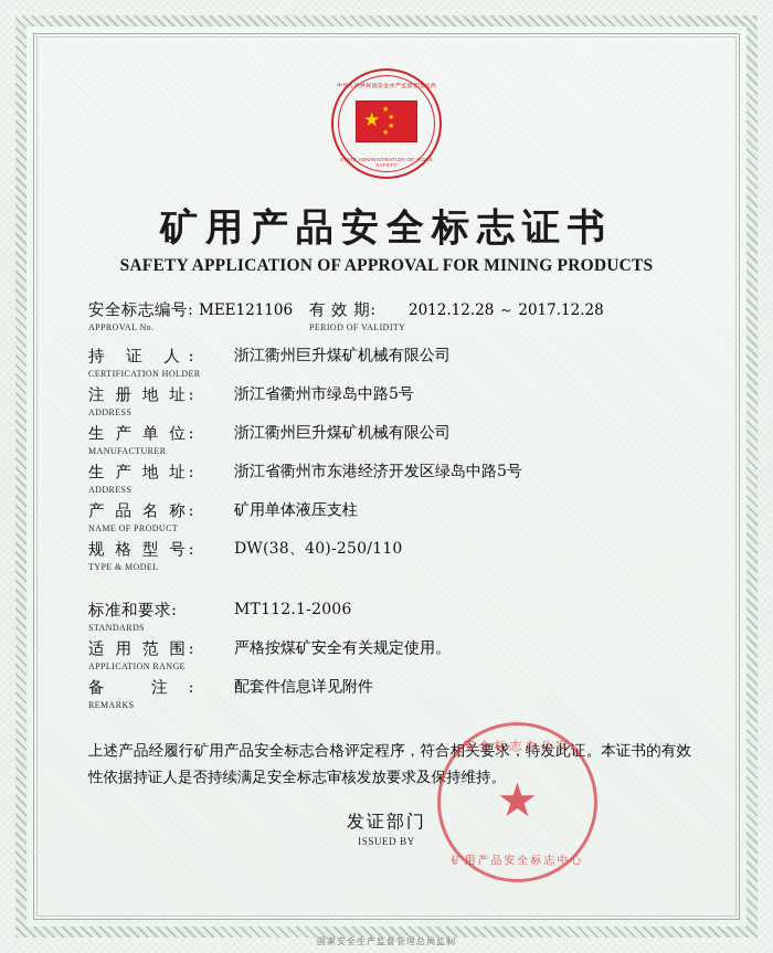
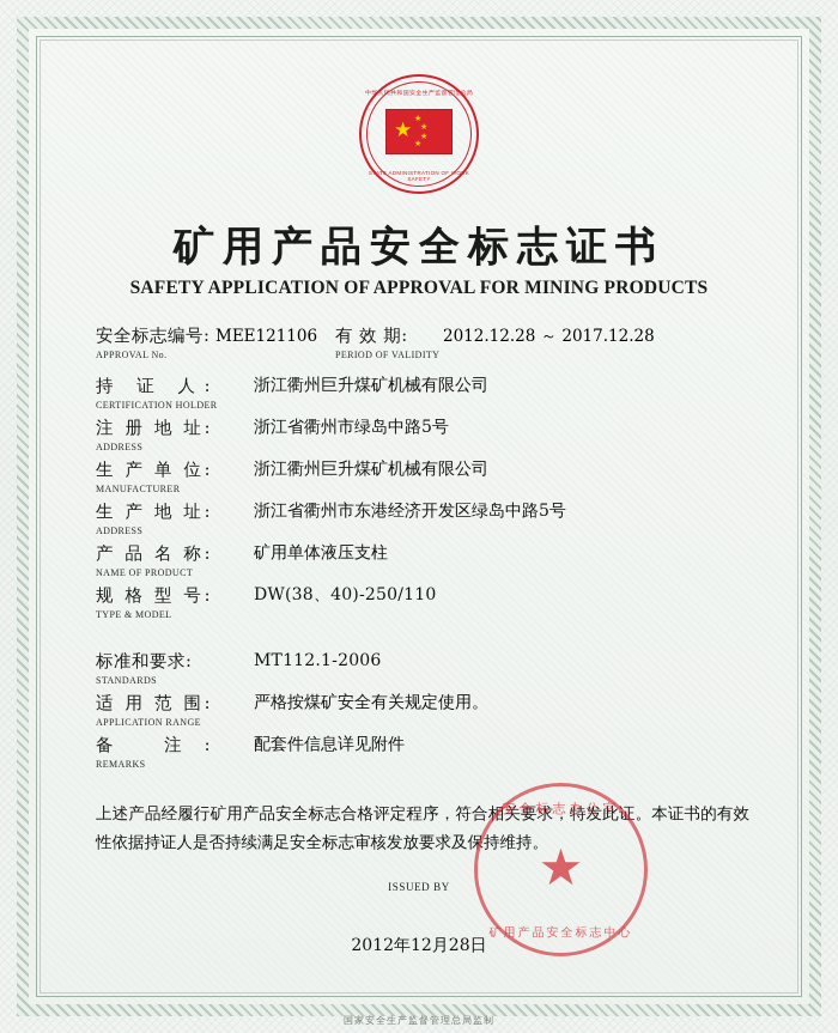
  ★
  ★
  ★
  ★
  ★
  矿用产品安全标志证书
  SAFETY APPLICATION OF APPROVAL FOR MINING PRODUCTS
  安全标志编号:
  APPROVAL No.
  MEE121106
  有 效 期:
  PERIOD OF VALIDITY
  2012.12.28 ～ 2017.12.28
  持 证 人:
  CERTIFICATION HOLDER
  浙江衢州巨升煤矿机械有限公司
  注 册 地 址:
  ADDRESS
  浙江省衢州市绿岛中路5号
  生 产 单 位:
  MANUFACTURER
  浙江衢州巨升煤矿机械有限公司
  生 产 地 址:
  ADDRESS
  浙江省衢州市东港经济开发区绿岛中路5号
  产 品 名 称:
  NAME OF PRODUCT
  矿用单体液压支柱
  规 格 型 号:
  TYPE & MODEL
  DW(38、40)-250/110
  标准和要求:
  STANDARDS
  MT112.1-2006
  适 用 范 围:
  APPLICATION RANGE
  严格按煤矿安全有关规定使用。
  备 注:
  REMARKS
  配套件信息详见附件
  上述产品经履行矿用产品安全标志合格评定程序，符合相关要求，特发此证。本证书的有效性依据持证人是否持续满足安全标志审核发放要求及保持维持。
- 发证部门
  ISSUED BY
+ 2012年12月28日
  安全标志办公室
  ★
  矿用产品安全标志中心
  国家安全生产监督管理总局监制
